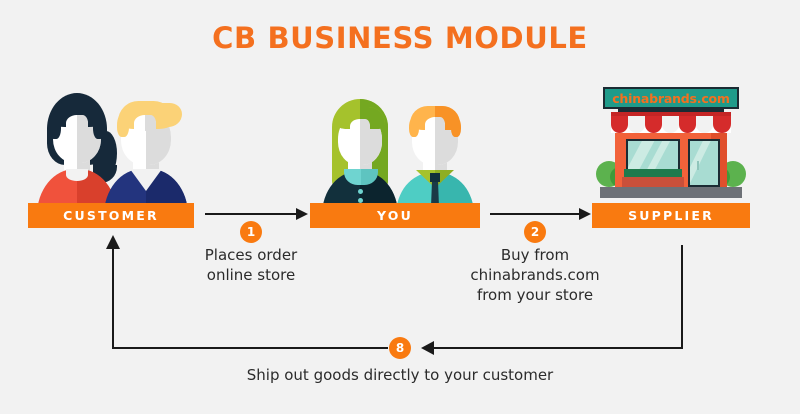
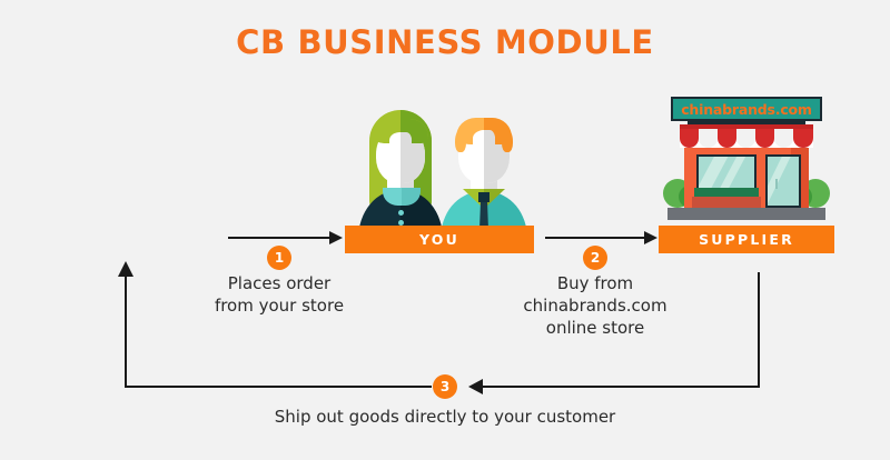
  CB BUSINESS MODULE
- CUSTOMER
  YOU
  chinabrands.com
  SUPPLIER
  1
  Places order
- online store
+ from your store
  2
  Buy from
  chinabrands.com
- from your store
+ online store
- 8
+ 3
  Ship out goods directly to your customer
